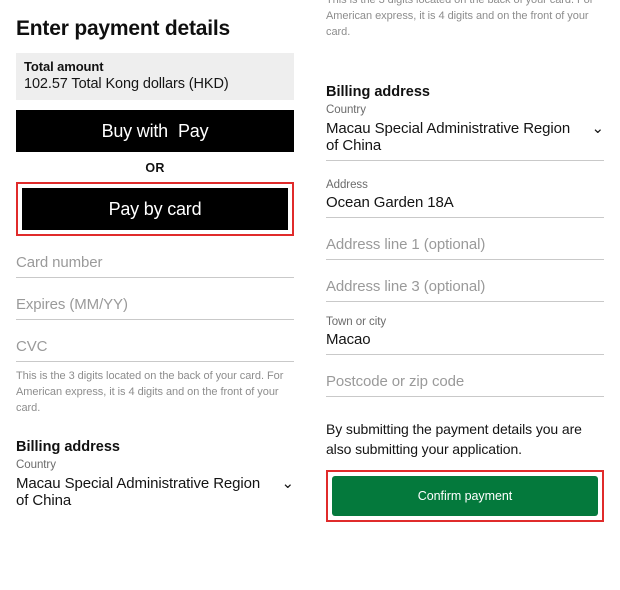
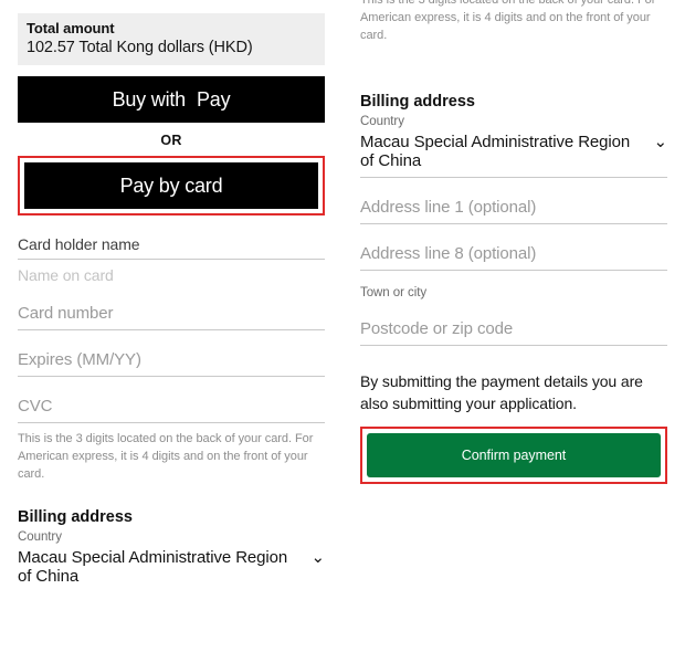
- Enter payment details
  Total amount
  102.57 Total Kong dollars (HKD)
  Buy with
  Pay
  OR
  Pay by card
+ Card holder name
+ Name on card
  Card number
  Expires (MM/YY)
  CVC
  This is the 3 digits located on the back of your card. For American express, it is 4 digits and on the front of your card.
  Billing address
  Country
  Macau Special Administrative Region of China
  ⌄
  This is the 3 digits located on the back of your card. For American express, it is 4 digits and on the front of your card.
  Billing address
  Country
  Macau Special Administrative Region of China
  ⌄
- Address
- Ocean Garden 18A
  Address line 1 (optional)
- Address line 3 (optional)
+ Address line 8 (optional)
  Town or city
- Macao
  Postcode or zip code
  By submitting the payment details you are also submitting your application.
  Confirm payment
